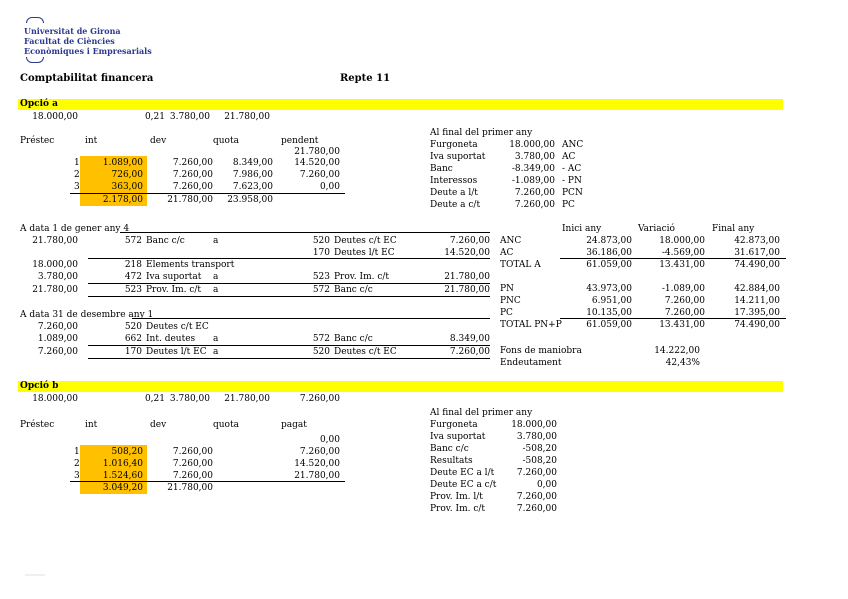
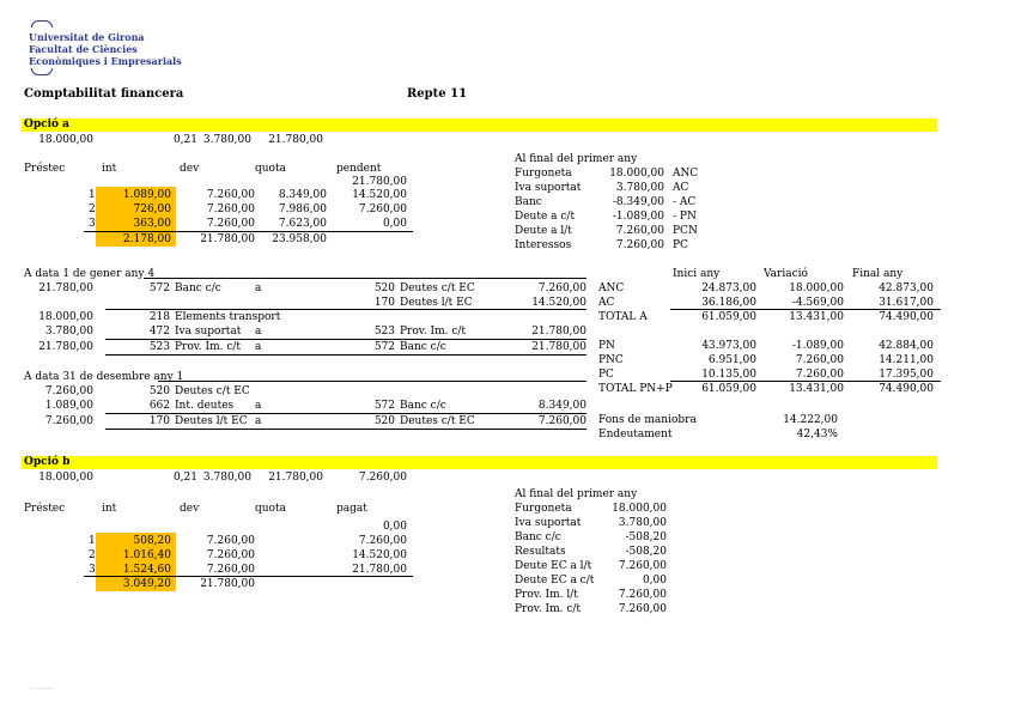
  Universitat de Girona
  Facultat de Ciències
  Econòmiques i Empresarials
  Comptabilitat financera
  Repte 11
  Opció a
  18.000,00
  0,21
  3.780,00
  21.780,00
  Préstec
  int
  dev
  quota
  pendent
  21.780,00
  1
  1.089,00
  7.260,00
  8.349,00
  14.520,00
  2
  726,00
  7.260,00
  7.986,00
  7.260,00
  3
  363,00
  7.260,00
  7.623,00
  0,00
  2.178,00
  21.780,00
  23.958,00
  Al final del primer any
  Furgoneta
  18.000,00
  ANC
  Iva suportat
  3.780,00
  AC
  Banc
  -8.349,00
  - AC
- Interessos
+ Deute a c/t
  -1.089,00
  - PN
  Deute a l/t
  7.260,00
  PCN
- Deute a c/t
+ Interessos
  7.260,00
  PC
  A data 1 de gener any 4
  21.780,00
  572
  Banc c/c
  a
  520
  Deutes c/t EC
  7.260,00
  170
  Deutes l/t EC
  14.520,00
  18.000,00
  218
  Elements transport
  3.780,00
  472
  Iva suportat
  a
  523
  Prov. Im. c/t
  21.780,00
  21.780,00
  523
  Prov. Im. c/t
  a
  572
  Banc c/c
  21.780,00
  Inici any
  Variació
  Final any
  ANC
  24.873,00
  18.000,00
  42.873,00
  AC
  36.186,00
  -4.569,00
  31.617,00
  TOTAL A
  61.059,00
  13.431,00
  74.490,00
  PN
  43.973,00
  -1.089,00
  42.884,00
  PNC
  6.951,00
  7.260,00
  14.211,00
  PC
  10.135,00
  7.260,00
  17.395,00
  TOTAL PN+P
  61.059,00
  13.431,00
  74.490,00
  A data 31 de desembre any 1
  7.260,00
  520
  Deutes c/t EC
  1.089,00
  662
  Int. deutes
  a
  572
  Banc c/c
  8.349,00
  7.260,00
  170
  Deutes l/t EC
  a
  520
  Deutes c/t EC
  7.260,00
  Fons de maniobra
  14.222,00
  Endeutament
  42,43%
  Opció b
  18.000,00
  0,21
  3.780,00
  21.780,00
  7.260,00
  Préstec
  int
  dev
  quota
  pagat
  0,00
  1
  508,20
  7.260,00
  7.260,00
  2
  1.016,40
  7.260,00
  14.520,00
  3
  1.524,60
  7.260,00
  21.780,00
  3.049,20
  21.780,00
  Al final del primer any
  Furgoneta
  18.000,00
  Iva suportat
  3.780,00
  Banc c/c
  -508,20
  Resultats
  -508,20
  Deute EC a l/t
  7.260,00
  Deute EC a c/t
  0,00
  Prov. Im. l/t
  7.260,00
  Prov. Im. c/t
  7.260,00
